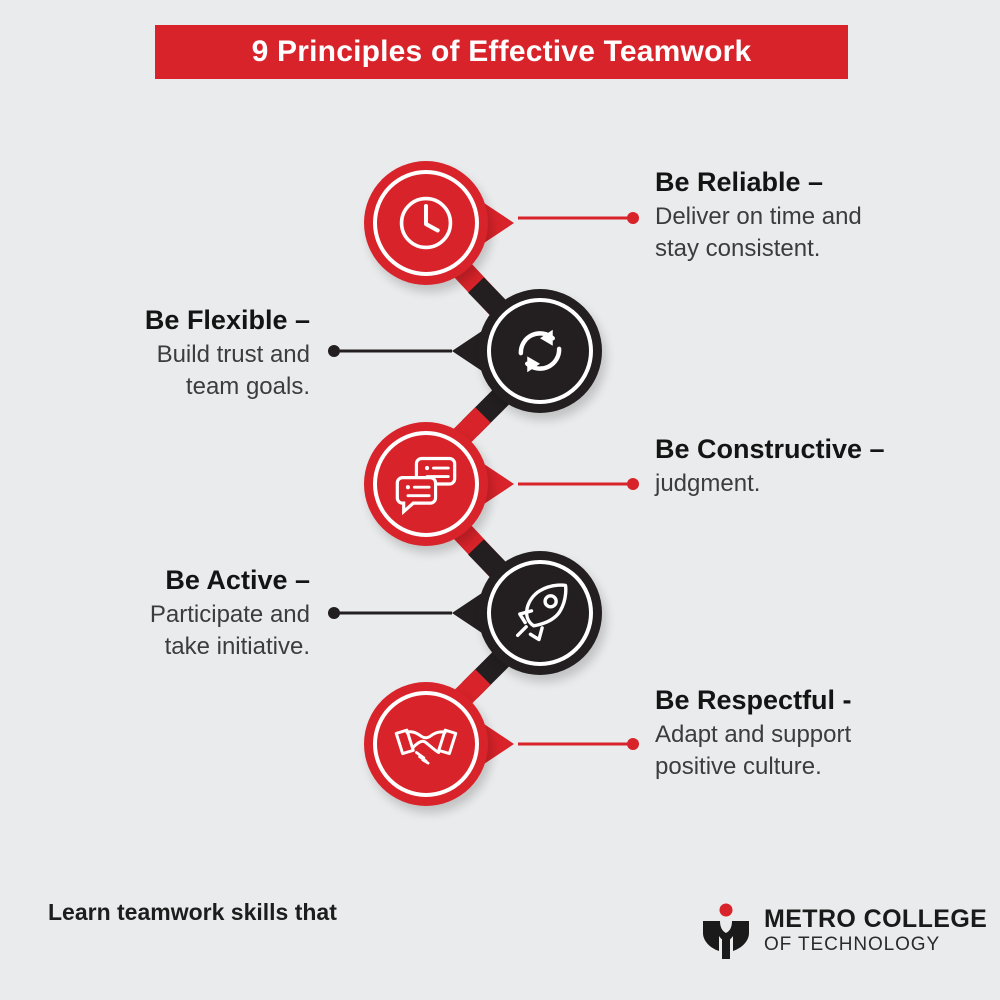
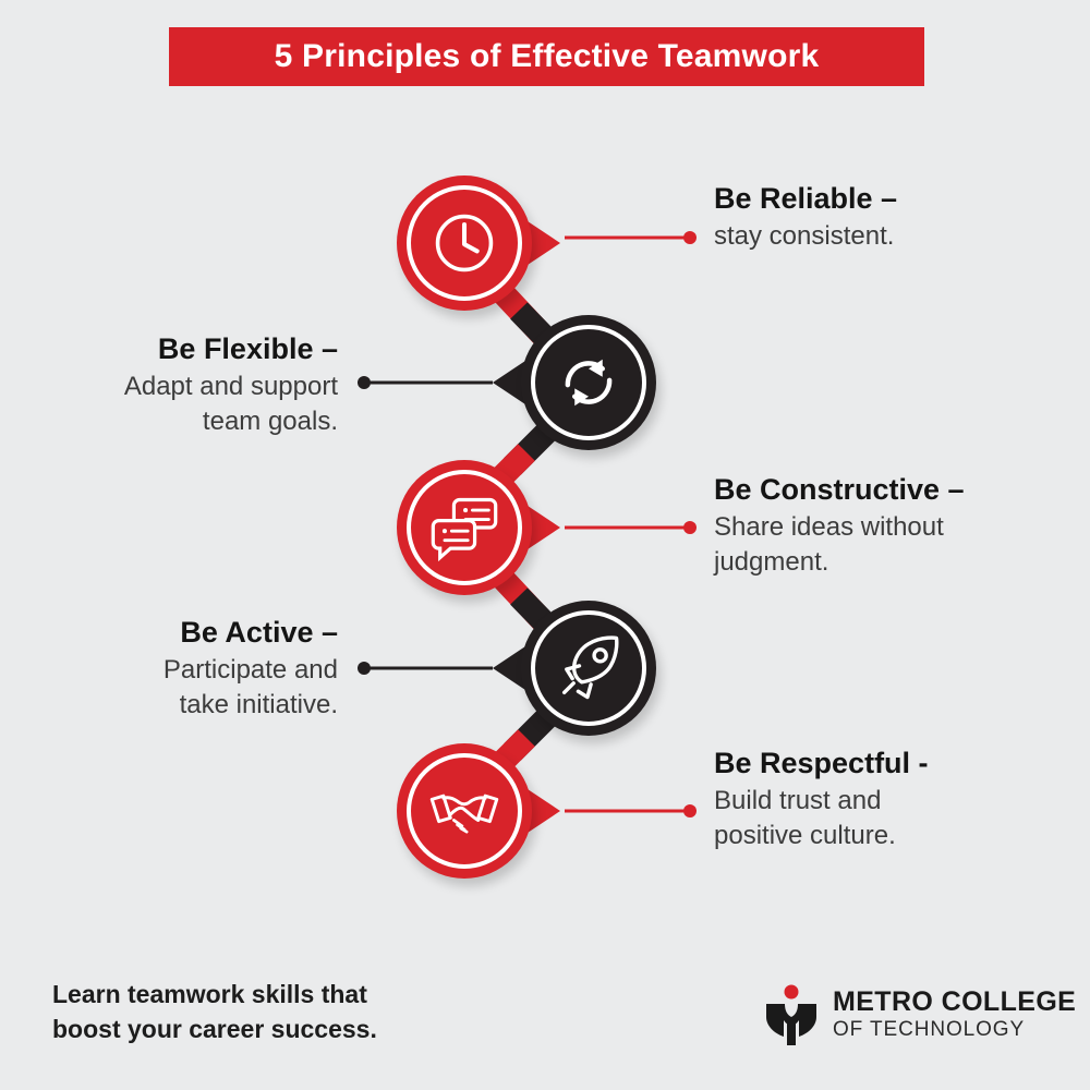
- 9 Principles of Effective Teamwork
+ 5 Principles of Effective Teamwork
  Be Reliable –
- Deliver on time and
  stay consistent.
  Be Flexible –
- Build trust and
+ Adapt and support
  team goals.
  Be Constructive –
+ Share ideas without
  judgment.
  Be Active –
  Participate and
  take initiative.
  Be Respectful -
- Adapt and support
+ Build trust and
  positive culture.
  Learn teamwork skills that
+ boost your career success.
  METRO COLLEGE
  OF TECHNOLOGY
